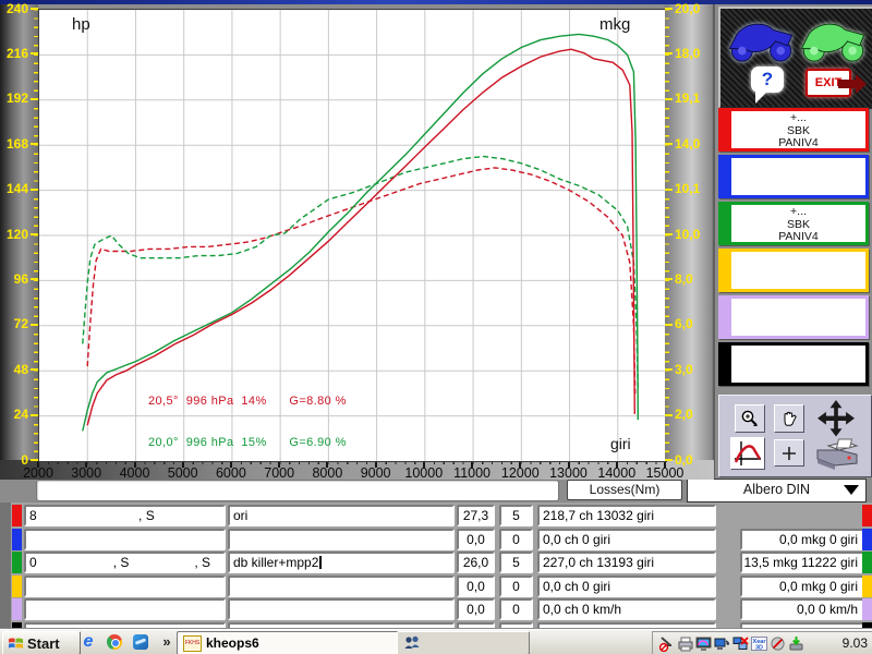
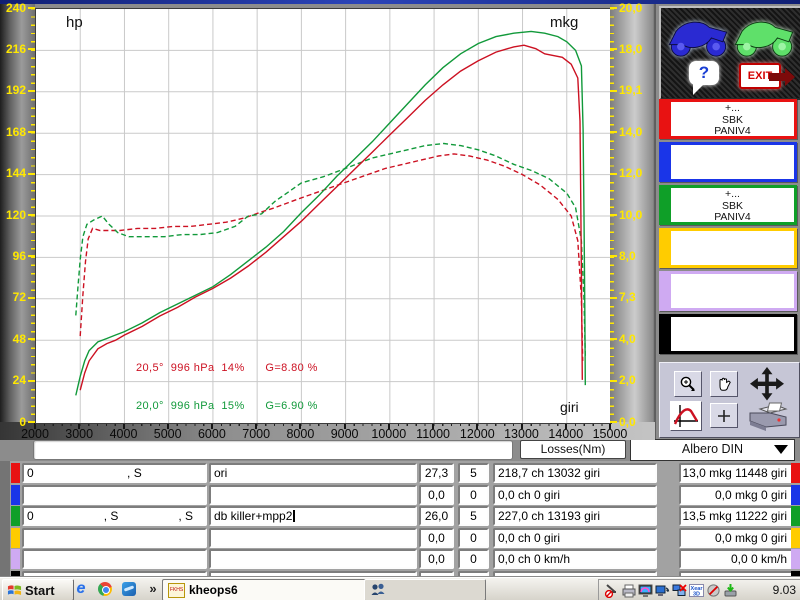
  0
  24
  48
  72
  96
  120
  144
  168
  192
  216
  240
  0,0
  2,0
- 3,0
+ 4,0
- 6,0
+ 7,3
  8,0
  10,0
- 10,1
+ 12,0
  14,0
  19,1
  18,0
  20,0
  2000
  3000
  4000
  5000
  6000
  7000
  8000
  9000
  10000
  11000
  12000
  13000
  14000
  15000
  hp
  mkg
  giri
  20,5° 996 hPa 14% G=8.80 %
  20,0° 996 hPa 15% G=6.90 %
  ?
  EXI
  +...
  SBK
  PANIV4
  +...
  SBK
  PANIV4
  Losses(Nm)
  Albero DIN
- 8 , S
+ 0 , S
  ori
  27,3
  5
  218,7 ch 13032 giri
+ 13,0 mkg 11448 giri
  0,0
  0
  0,0 ch 0 giri
  0,0 mkg 0 giri
  0 , S , S
  db killer+mpp2
  26,0
  5
  227,0 ch 13193 giri
  13,5 mkg 11222 giri
  0,0
  0
  0,0 ch 0 giri
  0,0 mkg 0 giri
  0,0
  0
  0,0 ch 0 km/h
  0,0 0 km/h
  Start
  e
  »
  kheops6
  9.03
